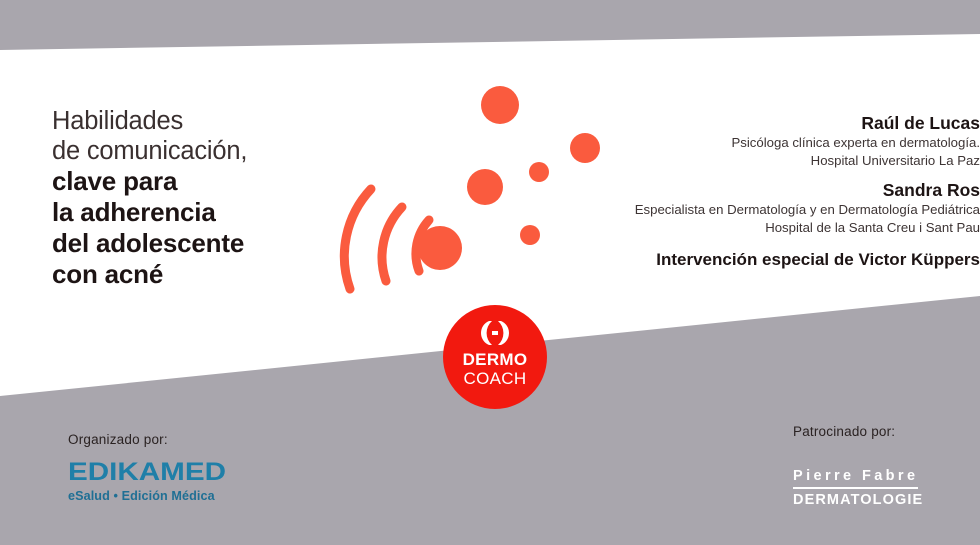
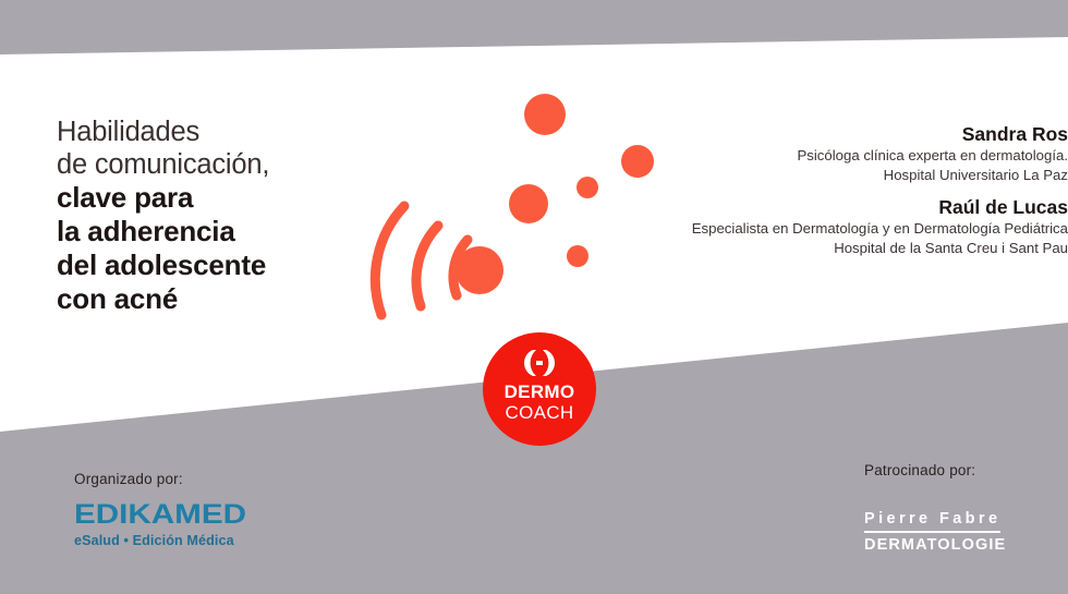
  Habilidades
  de comunicación,
  clave para
  la adherencia
  del adolescente
  con acné
- Raúl de Lucas
+ Sandra Ros
  Psicóloga clínica experta en dermatología.
  Hospital Universitario La Paz
- Sandra Ros
+ Raúl de Lucas
  Especialista en Dermatología y en Dermatología Pediátrica
  Hospital de la Santa Creu i Sant Pau
- Intervención especial de Victor Küppers
  DERMO
  COACH
  Organizado por:
  EDIKAMED
  eSalud • Edición Médica
  Patrocinado por:
  Pierre Fabre
  DERMATOLOGIE
